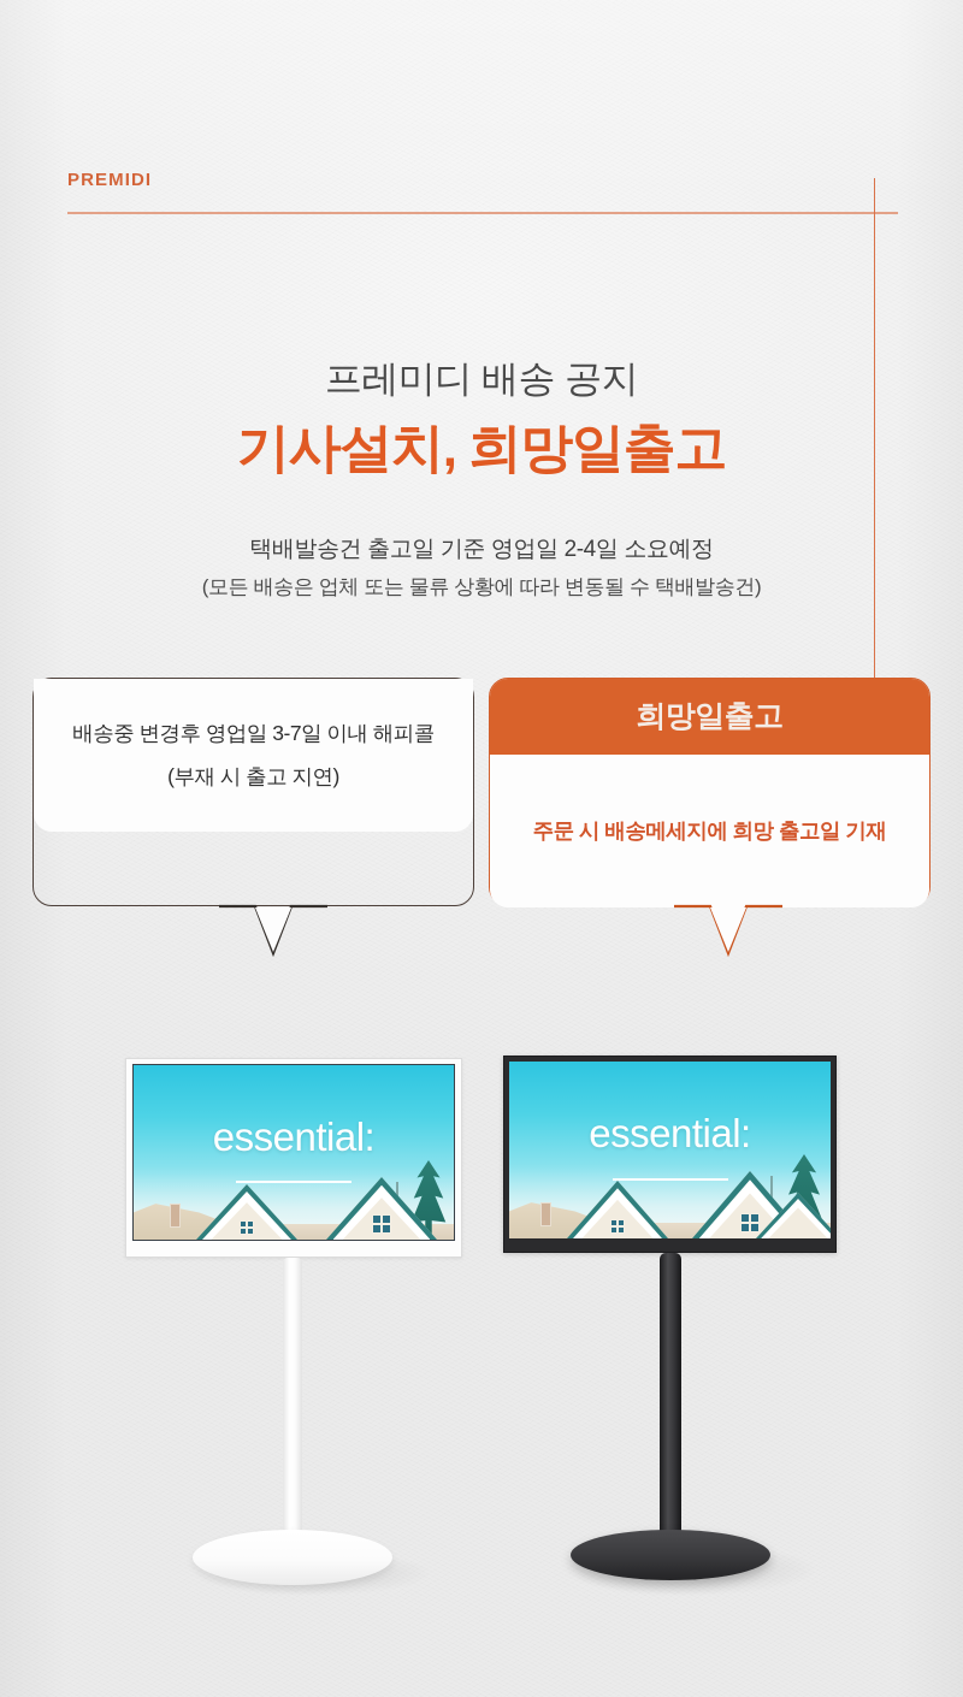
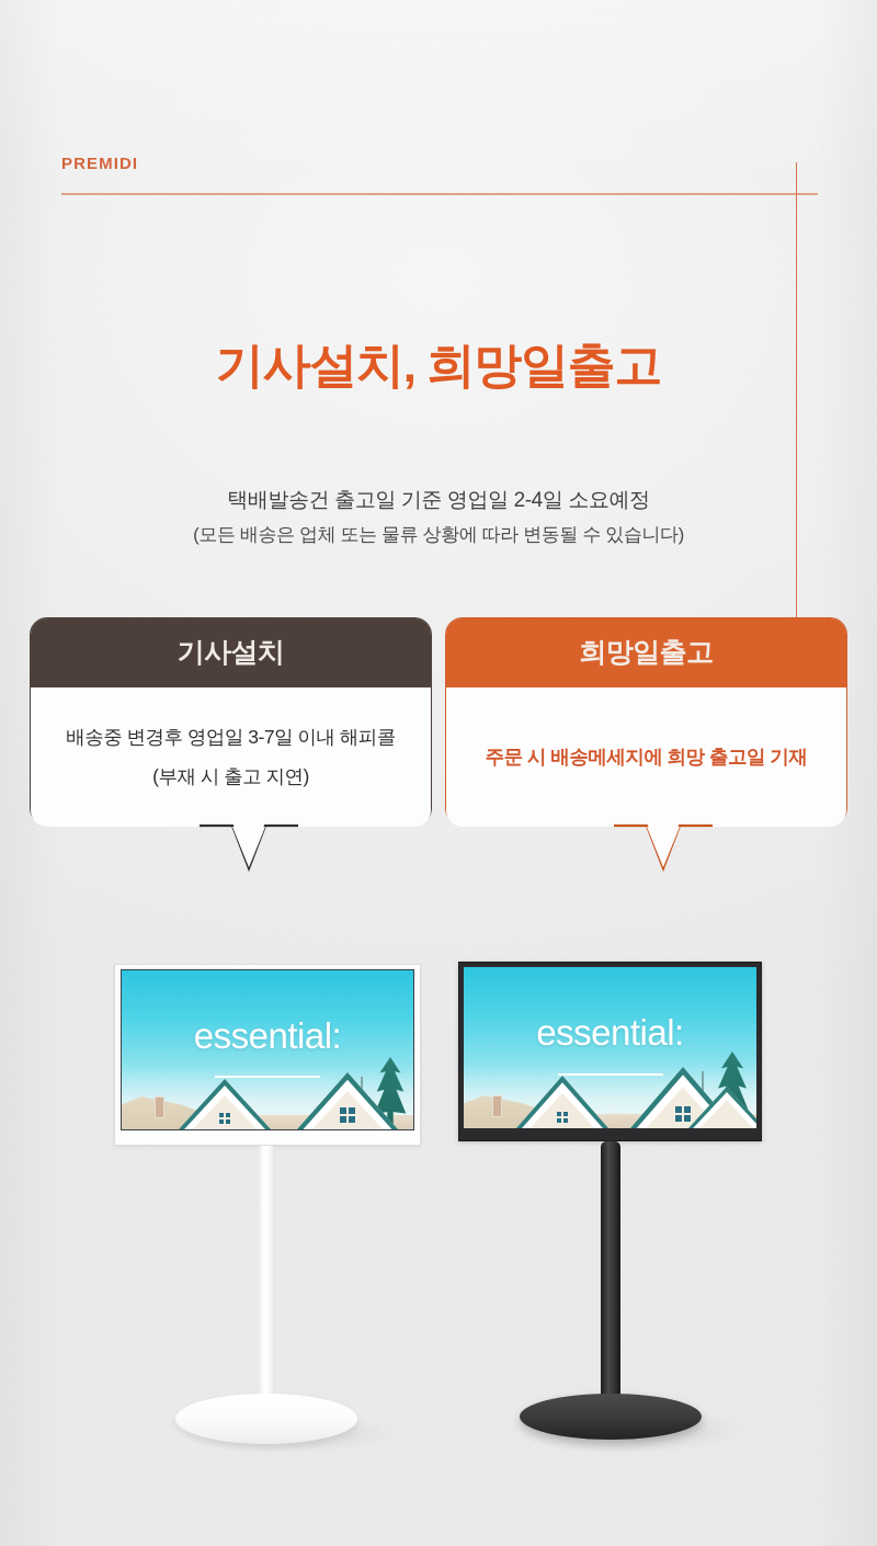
  PREMIDI
- 프레미디 배송 공지
  기사설치, 희망일출고
  택배발송건 출고일 기준 영업일 2-4일 소요예정
- (모든 배송은 업체 또는 물류 상황에 따라 변동될 수 택배발송건)
+ (모든 배송은 업체 또는 물류 상황에 따라 변동될 수 있습니다)
+ 기사설치
  배송중 변경후 영업일 3-7일 이내 해피콜
  (부재 시 출고 지연)
  희망일출고
  주문 시 배송메세지에 희망 출고일 기재
  essential:
  essential:
